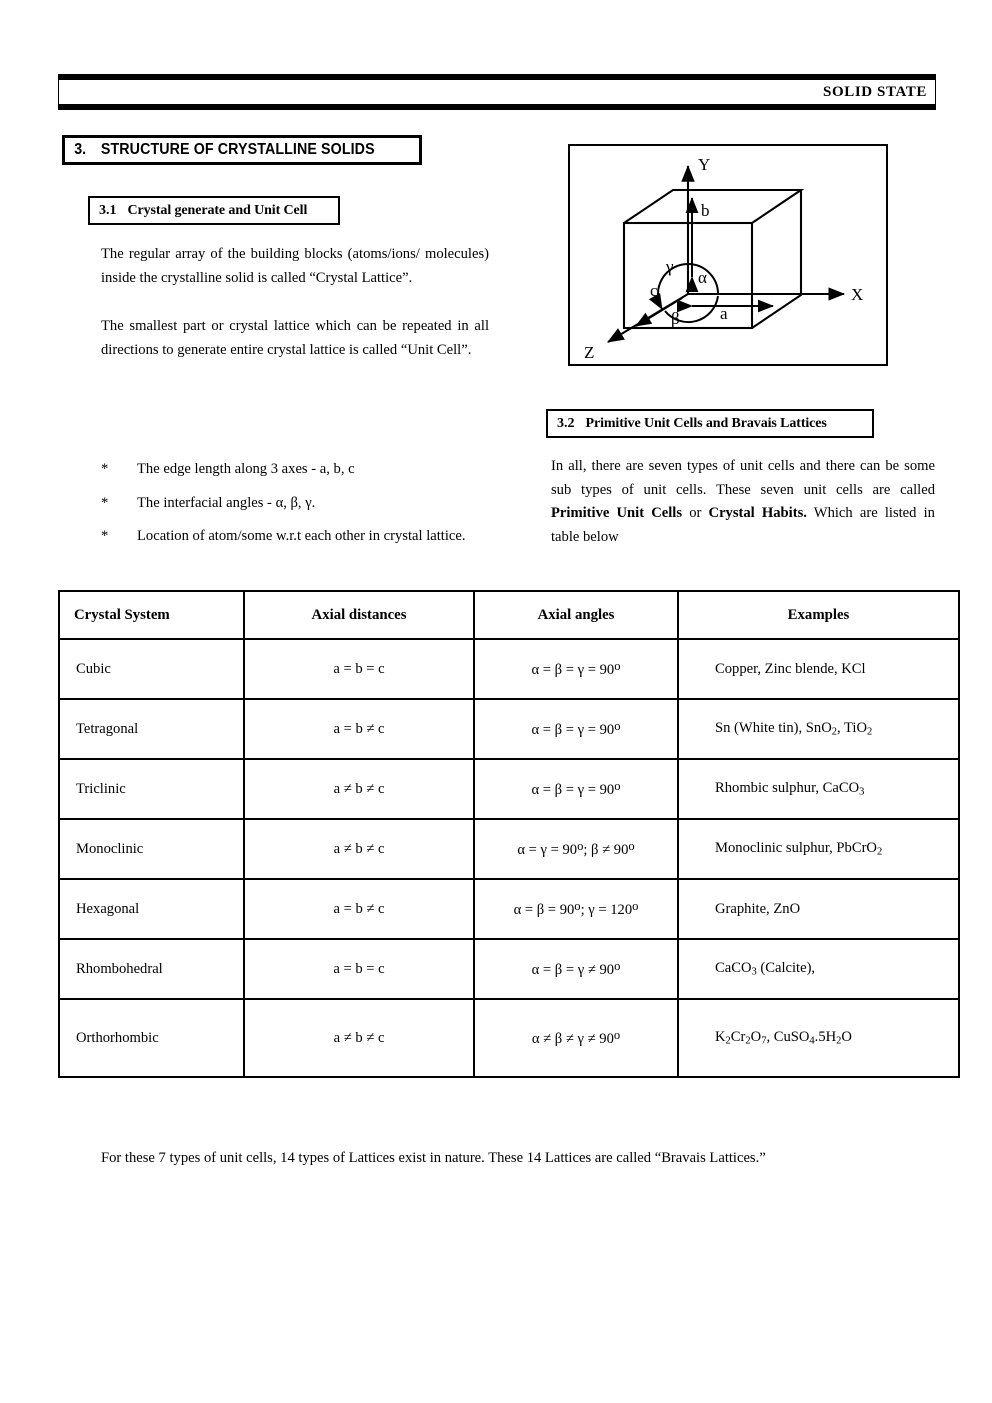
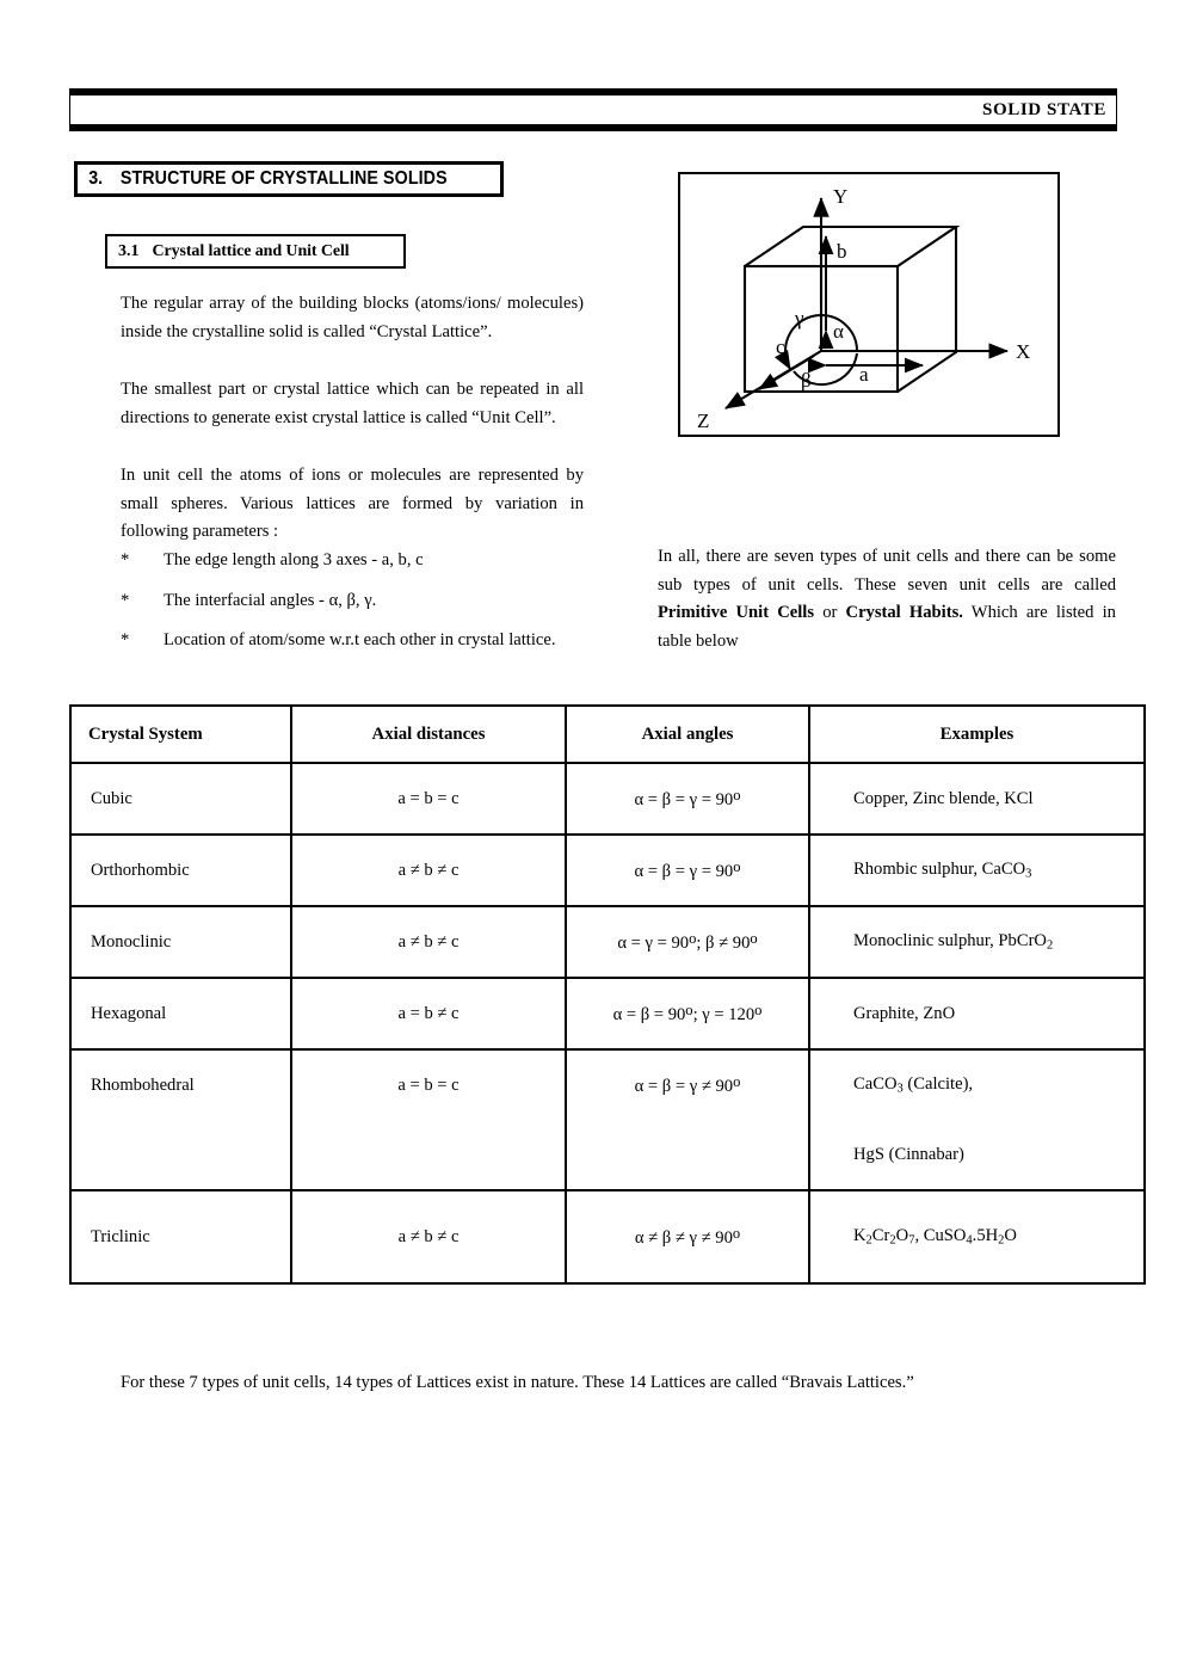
  SOLID STATE
  3.
  STRUCTURE OF CRYSTALLINE SOLIDS
  3.1
- Crystal generate and Unit Cell
+ Crystal lattice and Unit Cell
  The regular array of the building blocks (atoms/ions/ molecules) inside the crystalline solid is called “Crystal Lattice”.
- The smallest part or crystal lattice which can be repeated in all directions to generate entire crystal lattice is called “Unit Cell”.
+ The smallest part or crystal lattice which can be repeated in all directions to generate exist crystal lattice is called “Unit Cell”.
+ In unit cell the atoms of ions or molecules are represented by small spheres. Various lattices are formed by variation in following parameters :
  *
  The edge length along 3 axes - a, b, c
  *
  The interfacial angles - α, β, γ.
  *
  Location of atom/some w.r.t each other in crystal lattice.
  Y
  X
  Z
  b
  a
  c
  α
  β
  γ
- 3.2
- Primitive Unit Cells and Bravais Lattices
  In all, there are seven types of unit cells and there can be some sub types of unit cells. These seven unit cells are called Primitive Unit Cells or Crystal Habits. Which are listed in table below
  Crystal System	Axial distances	Axial angles	Examples
  Cubic	a = b = c	α = β = γ = 90o	Copper, Zinc blende, KCl
- Tetragonal	a = b ≠ c	α = β = γ = 90o	Sn (White tin), SnO2, TiO2
- Triclinic	a ≠ b ≠ c	α = β = γ = 90o	Rhombic sulphur, CaCO3
+ Orthorhombic	a ≠ b ≠ c	α = β = γ = 90o	Rhombic sulphur, CaCO3
  Monoclinic	a ≠ b ≠ c	α = γ = 90o; β ≠ 90o	Monoclinic sulphur, PbCrO2
  Hexagonal	a = b ≠ c	α = β = 90o; γ = 120o	Graphite, ZnO
  Rhombohedral	a = b = c	α = β = γ ≠ 90o	CaCO3 (Calcite),
+ 			HgS (Cinnabar)
- Orthorhombic	a ≠ b ≠ c	α ≠ β ≠ γ ≠ 90o	K2Cr2O7, CuSO4.5H2O
+ Triclinic	a ≠ b ≠ c	α ≠ β ≠ γ ≠ 90o	K2Cr2O7, CuSO4.5H2O
  For these 7 types of unit cells, 14 types of Lattices exist in nature. These 14 Lattices are called “Bravais Lattices.”
